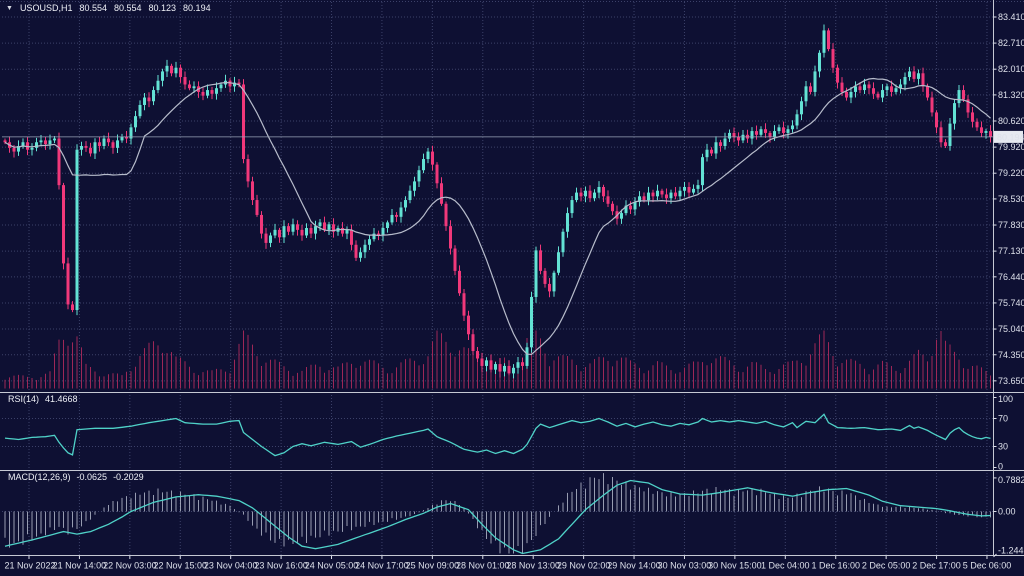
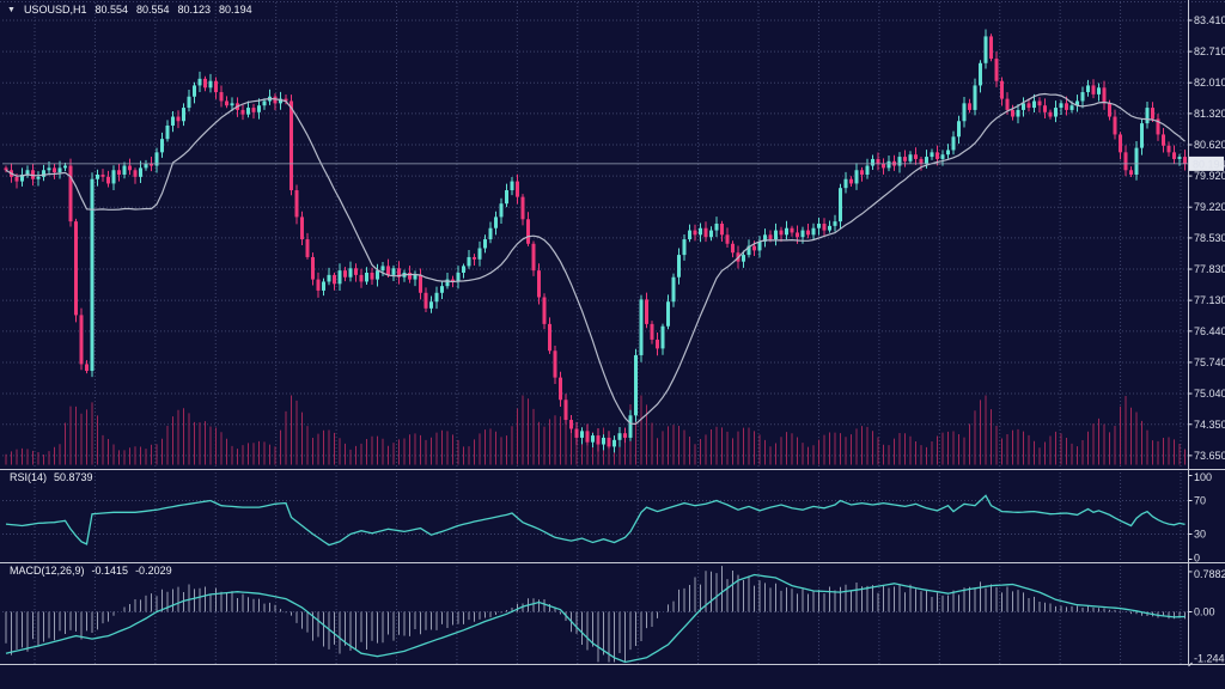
  80.194
  83.410
  82.710
  82.010
  81.320
  80.620
  79.920
  79.220
  78.530
  77.830
  77.130
  76.440
  75.740
  75.040
  74.350
  73.650
  100
  70
  30
  0
  0.7882
  0.00
  -1.244
- 21 Nov 2022
- 21 Nov 14:00
- 22 Nov 03:00
- 22 Nov 15:00
- 23 Nov 04:00
- 23 Nov 16:00
- 24 Nov 05:00
- 24 Nov 17:00
- 25 Nov 09:00
- 28 Nov 01:00
- 28 Nov 13:00
- 29 Nov 02:00
- 29 Nov 14:00
- 30 Nov 03:00
- 30 Nov 15:00
- 1 Dec 04:00
- 1 Dec 16:00
- 2 Dec 05:00
- 2 Dec 17:00
- 5 Dec 06:00
  USOUSD,H1
  80.554
  80.554
  80.123
  80.194
  RSI(14)
- 41.4668
+ 50.8739
  MACD(12,26,9)
- -0.0625
+ -0.1415
  -0.2029
